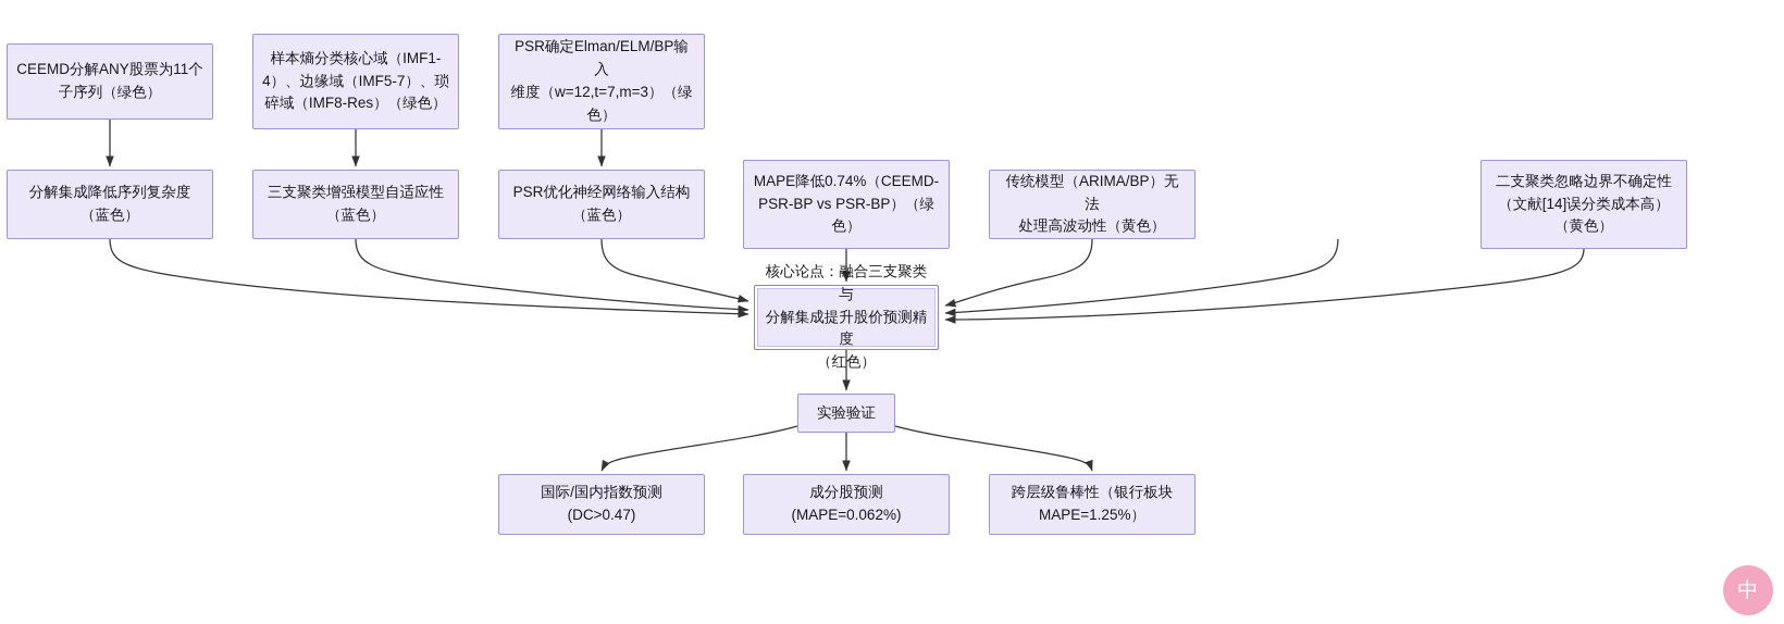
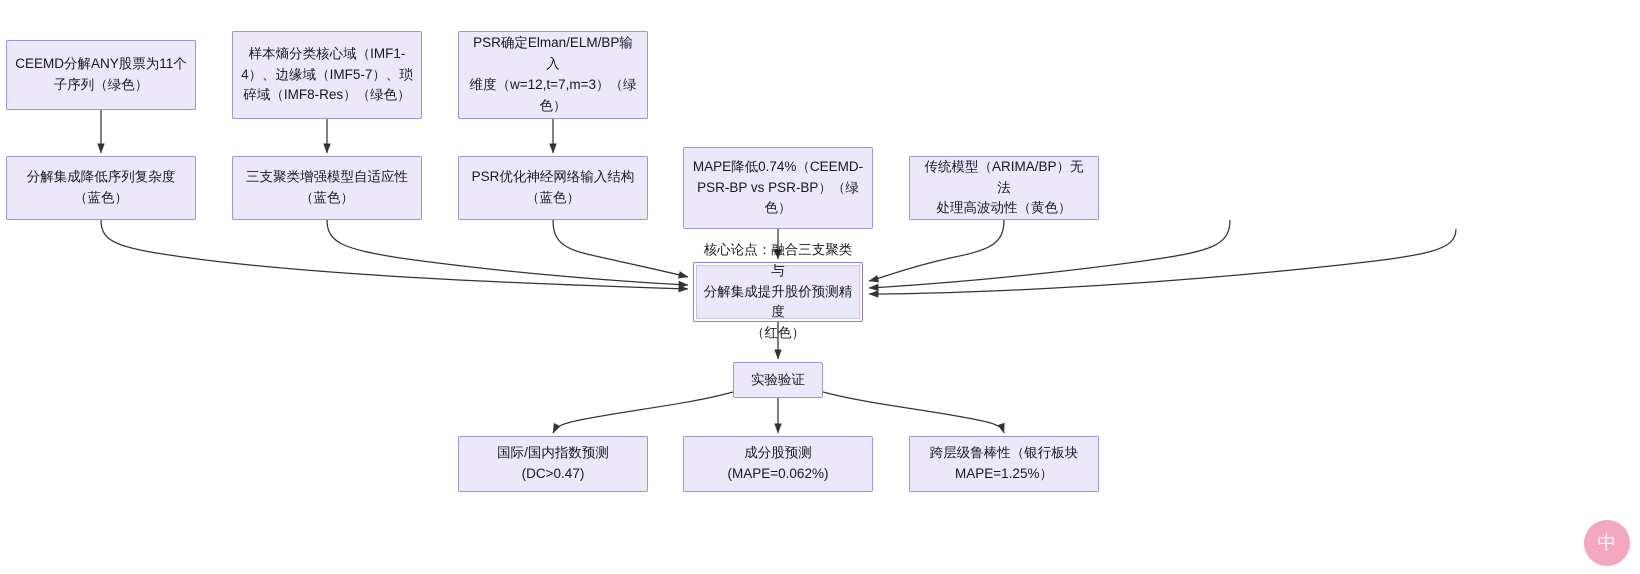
  CEEMD分解ANY股票为11个
  子序列（绿色）
  样本熵分类核心域（IMF1-
  4）、边缘域（IMF5-7）、琐
  碎域（IMF8-Res）（绿色）
  PSR确定Elman/ELM/BP输入
  维度（w=12,t=7,m=3）（绿
  色）
  分解集成降低序列复杂度
  （蓝色）
  三支聚类增强模型自适应性
  （蓝色）
  PSR优化神经网络输入结构
  （蓝色）
  MAPE降低0.74%（CEEMD-
  PSR-BP vs PSR-BP）（绿
  色）
  传统模型（ARIMA/BP）无法
  处理高波动性（黄色）
- 二支聚类忽略边界不确定性
- （文献[14]误分类成本高）
- （黄色）
  核心论点：融合三支聚类与
  分解集成提升股价预测精度
  （红色）
  实验验证
  国际/国内指数预测
  (DC>0.47)
  成分股预测
  (MAPE=0.062%)
  跨层级鲁棒性（银行板块
  MAPE=1.25%）
  中
